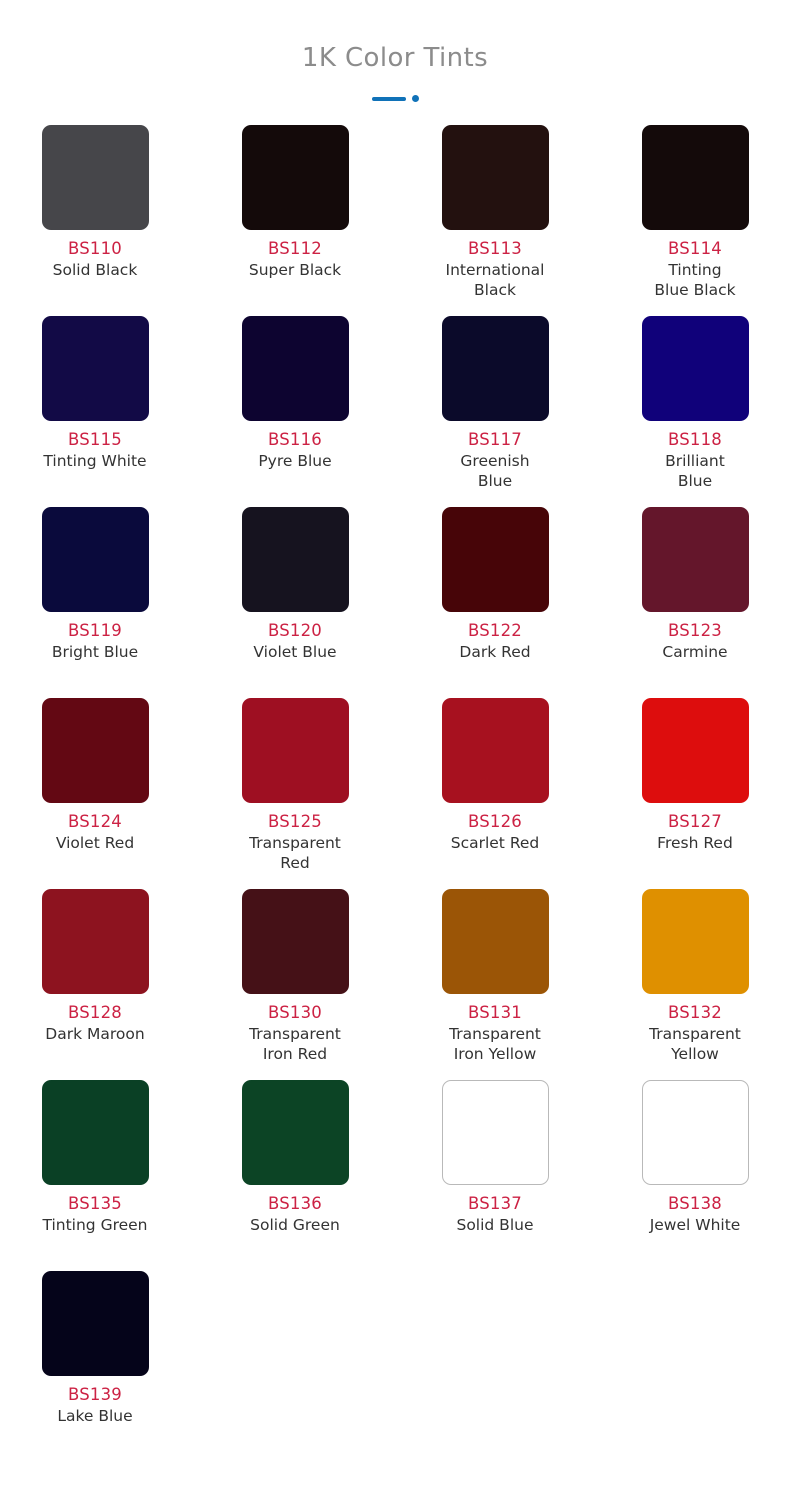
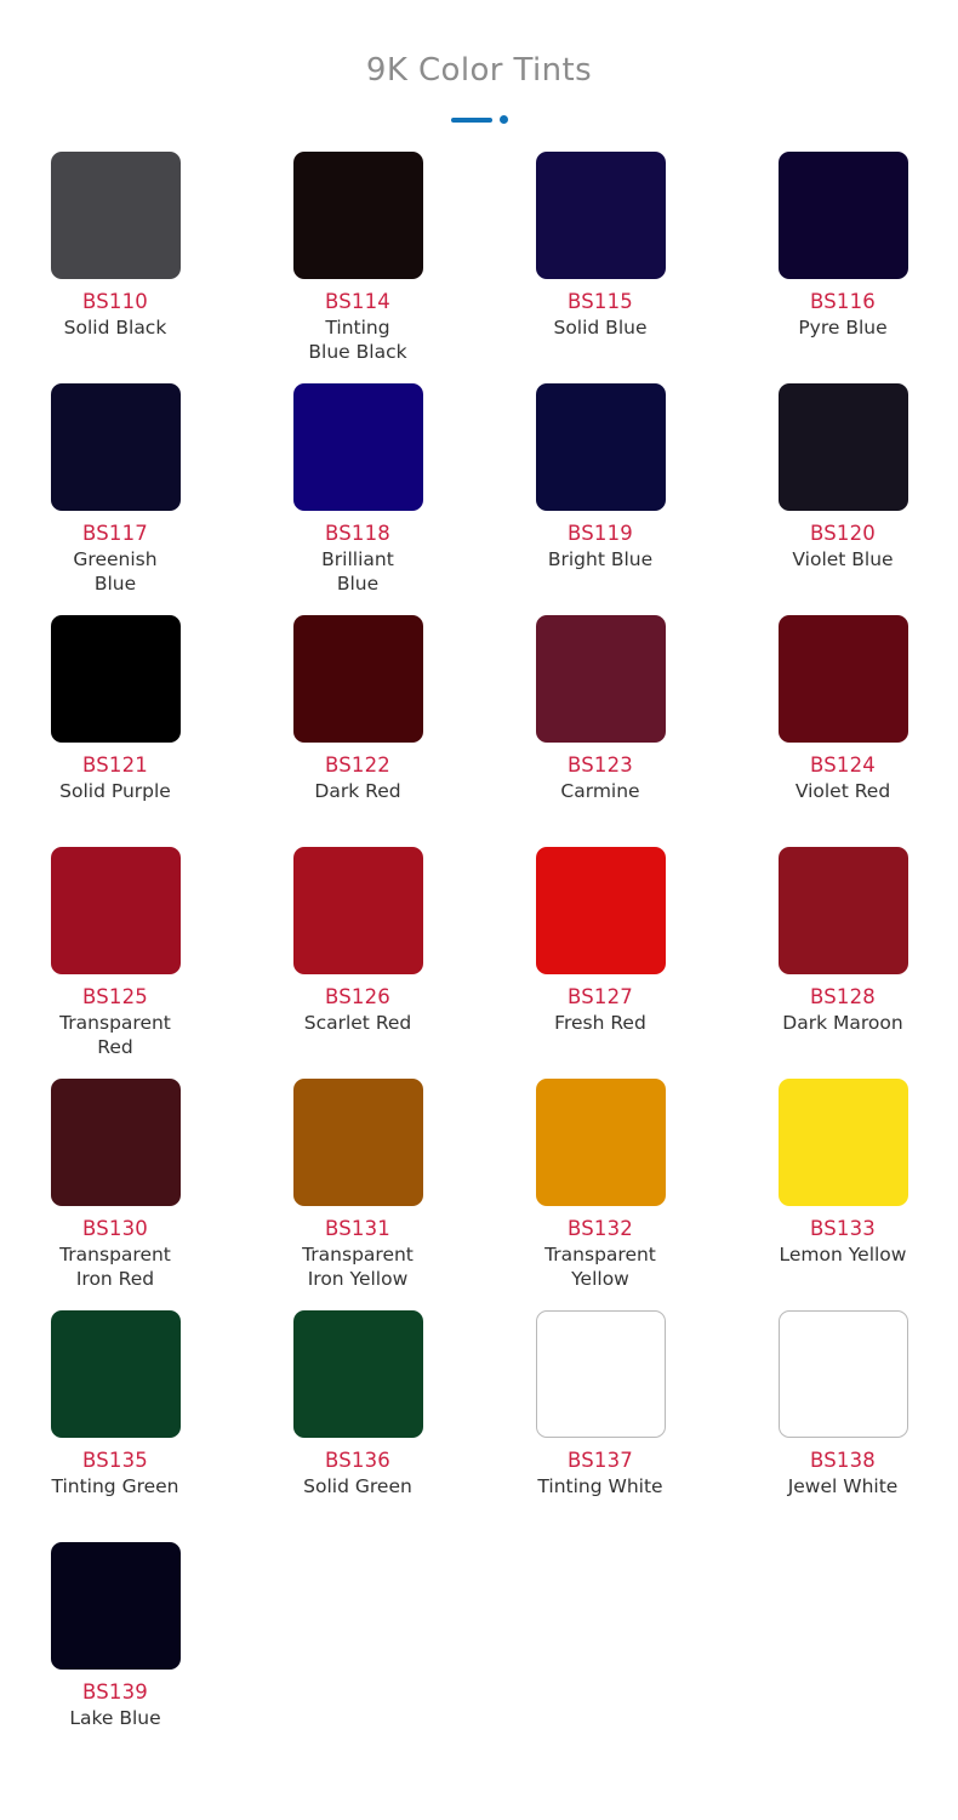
- 1K Color Tints
+ 9K Color Tints
  BS110
  Solid Black
- BS112
- Super Black
- BS113
- International
- Black
  BS114
  Tinting
  Blue Black
  BS115
- Tinting White
+ Solid Blue
  BS116
  Pyre Blue
  BS117
  Greenish
  Blue
  BS118
  Brilliant
  Blue
  BS119
  Bright Blue
  BS120
  Violet Blue
+ BS121
+ Solid Purple
  BS122
  Dark Red
  BS123
  Carmine
  BS124
  Violet Red
  BS125
  Transparent
  Red
  BS126
  Scarlet Red
  BS127
  Fresh Red
  BS128
  Dark Maroon
  BS130
  Transparent
  Iron Red
  BS131
  Transparent
  Iron Yellow
  BS132
  Transparent
  Yellow
+ BS133
+ Lemon Yellow
  BS135
  Tinting Green
  BS136
  Solid Green
  BS137
- Solid Blue
+ Tinting White
  BS138
  Jewel White
  BS139
  Lake Blue
